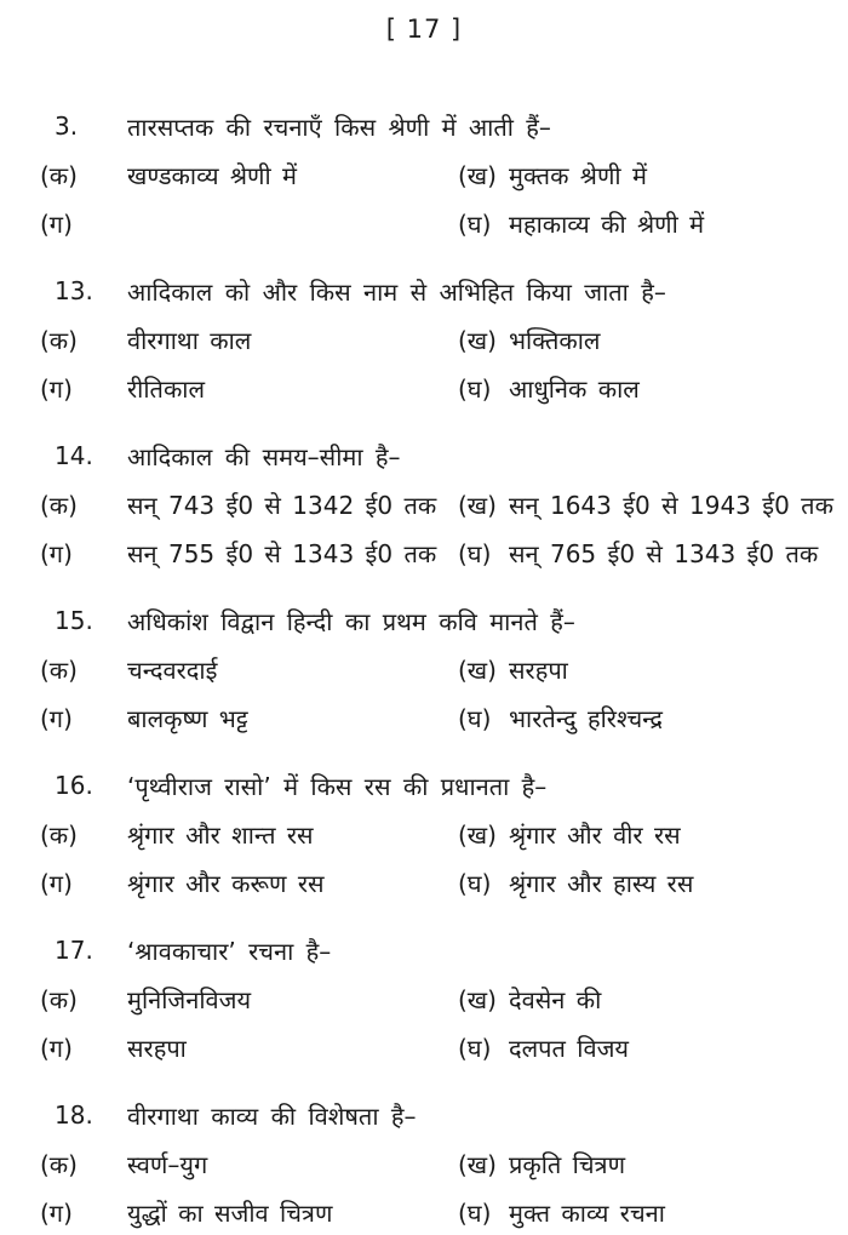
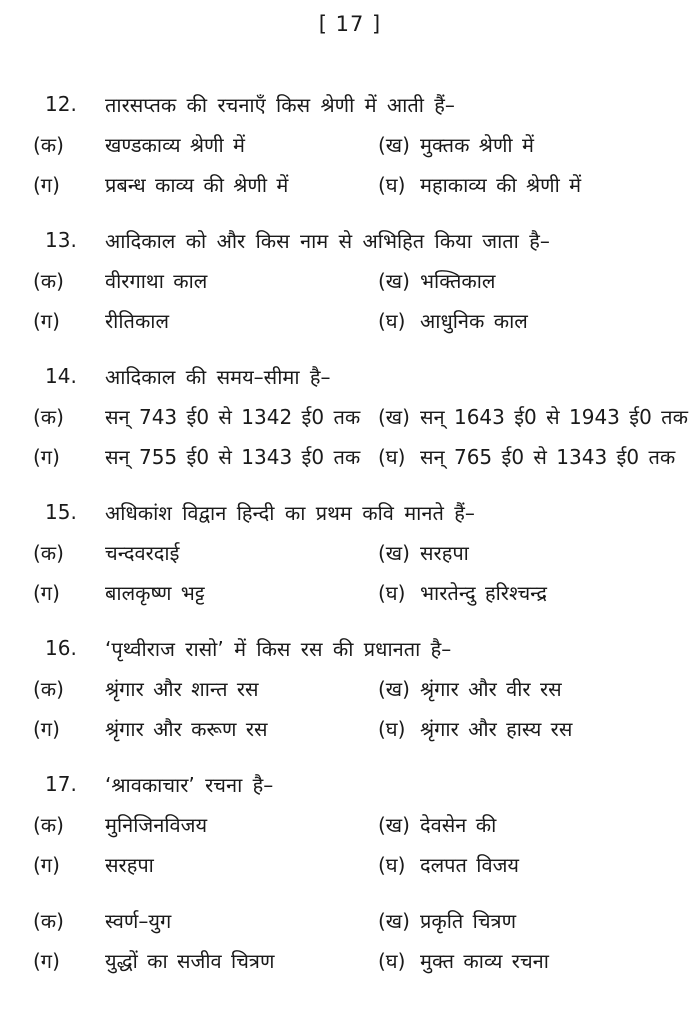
  [ 17 ]
- 3.
+ 12.
  तारसप्तक की रचनाएँ किस श्रेणी में आती हैं–
  (क)
  खण्डकाव्य श्रेणी में
  (ख)
  मुक्तक श्रेणी में
  (ग)
+ प्रबन्ध काव्य की श्रेणी में
  (घ)
  महाकाव्य की श्रेणी में
  13.
  आदिकाल को और किस नाम से अभिहित किया जाता है–
  (क)
  वीरगाथा काल
  (ख)
  भक्तिकाल
  (ग)
  रीतिकाल
  (घ)
  आधुनिक काल
  14.
  आदिकाल की समय–सीमा है–
  (क)
  सन् 743 ई0 से 1342 ई0 तक
  (ख)
  सन् 1643 ई0 से 1943 ई0 तक
  (ग)
  सन् 755 ई0 से 1343 ई0 तक
  (घ)
  सन् 765 ई0 से 1343 ई0 तक
  15.
  अधिकांश विद्वान हिन्दी का प्रथम कवि मानते हैं–
  (क)
  चन्दवरदाई
  (ख)
  सरहपा
  (ग)
  बालकृष्ण भट्ट
  (घ)
  भारतेन्दु हरिश्चन्द्र
  16.
  ‘पृथ्वीराज रासो’ में किस रस की प्रधानता है–
  (क)
  श्रृंगार और शान्त रस
  (ख)
  श्रृंगार और वीर रस
  (ग)
  श्रृंगार और करूण रस
  (घ)
  श्रृंगार और हास्य रस
  17.
  ‘श्रावकाचार’ रचना है–
  (क)
  मुनिजिनविजय
  (ख)
  देवसेन की
  (ग)
  सरहपा
  (घ)
  दलपत विजय
- 18.
- वीरगाथा काव्य की विशेषता है–
  (क)
  स्वर्ण–युग
  (ख)
  प्रकृति चित्रण
  (ग)
  युद्धों का सजीव चित्रण
  (घ)
  मुक्त काव्य रचना
